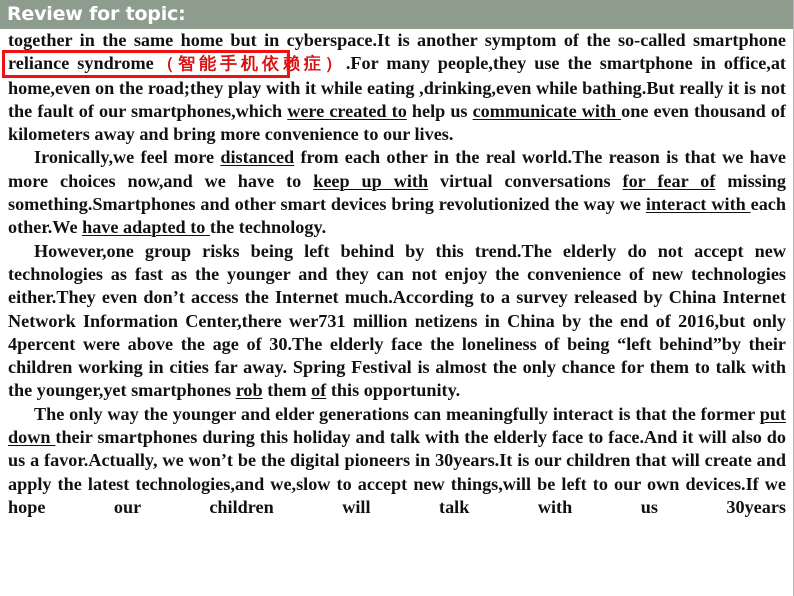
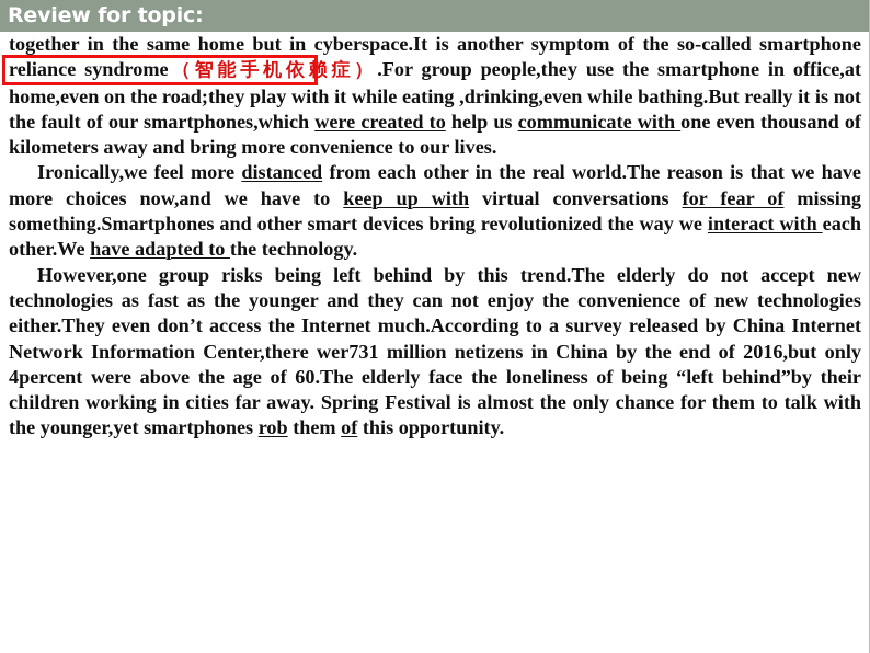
  Review for topic:
- together in the same home but in cyberspace.It is another symptom of the so-called smartphone reliance syndrome（智能手机依赖症）.For many people,they use the smartphone in office,at home,even on the road;they play with it while eating ,drinking,even while bathing.But really it is not the fault of our smartphones,which were created to help us communicate with one even thousand of kilometers away and bring more convenience to our lives.
+ together in the same home but in cyberspace.It is another symptom of the so-called smartphone reliance syndrome（智能手机依赖症）.For group people,they use the smartphone in office,at home,even on the road;they play with it while eating ,drinking,even while bathing.But really it is not the fault of our smartphones,which were created to help us communicate with one even thousand of kilometers away and bring more convenience to our lives.
  Ironically,we feel more distanced from each other in the real world.The reason is that we have more choices now,and we have to keep up with virtual conversations for fear of missing something.Smartphones and other smart devices bring revolutionized the way we interact with each other.We have adapted to the technology.
- However,one group risks being left behind by this trend.The elderly do not accept new technologies as fast as the younger and they can not enjoy the convenience of new technologies either.They even don’t access the Internet much.According to a survey released by China Internet Network Information Center,there wer731 million netizens in China by the end of 2016,but only 4percent were above the age of 30.The elderly face the loneliness of being “left behind”by their children working in cities far away. Spring Festival is almost the only chance for them to talk with the younger,yet smartphones rob them of this opportunity.
+ However,one group risks being left behind by this trend.The elderly do not accept new technologies as fast as the younger and they can not enjoy the convenience of new technologies either.They even don’t access the Internet much.According to a survey released by China Internet Network Information Center,there wer731 million netizens in China by the end of 2016,but only 4percent were above the age of 60.The elderly face the loneliness of being “left behind”by their children working in cities far away. Spring Festival is almost the only chance for them to talk with the younger,yet smartphones rob them of this opportunity.
- The only way the younger and elder generations can meaningfully interact is that the former put down their smartphones during this holiday and talk with the elderly face to face.And it will also do us a favor.Actually, we won’t be the digital pioneers in 30years.It is our children that will create and apply the latest technologies,and we,slow to accept new things,will be left to our own devices.If we hope our children will talk with us 30years
